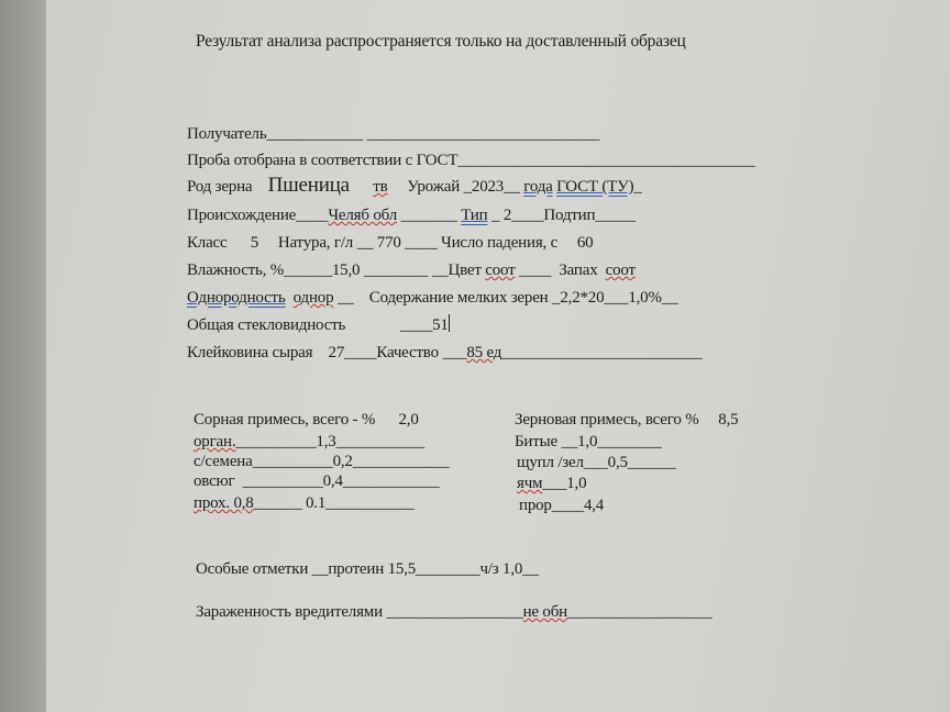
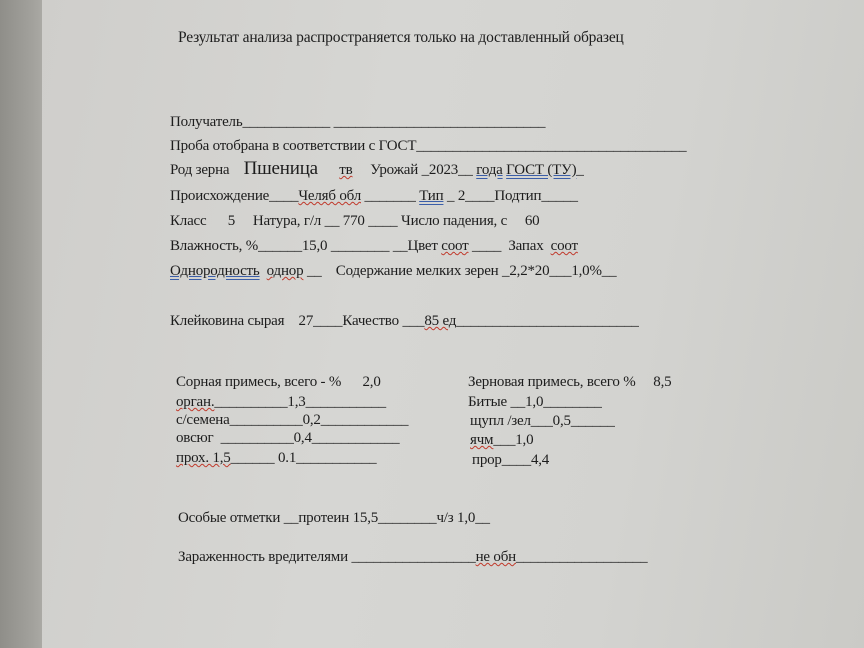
  Результат анализа распространяется только на доставленный образец
  Получатель____________ _____________________________
  Проба отобрана в соответствии с ГОСТ_____________________________________
  Род зерна Пшеница тв Урожай _2023__ года ГОСТ (ТУ)_
  Происхождение____Челяб обл _______ Тип _ 2____Подтип_____
  Класс 5 Натура, г/л __ 770 ____ Число падения, с 60
  Влажность, %______15,0 ________ __Цвет соот ____ Запах соот
  Однородность однор __ Содержание мелких зерен _2,2*20___1,0%__
- Общая стекловидность ____51
  Клейковина сырая 27____Качество ___85 ед_________________________
  Сорная примесь, всего - % 2,0
  орган.__________1,3___________
  с/семена__________0,2____________
  овсюг __________0,4____________
- прох. 0,8______ 0.1___________
+ прох. 1,5______ 0.1___________
  Зерновая примесь, всего % 8,5
  Битые __1,0________
  щупл /зел___0,5______
  ячм___1,0
  прор____4,4
  Особые отметки __протеин 15,5________ч/з 1,0__
  Зараженность вредителями _________________не обн__________________
